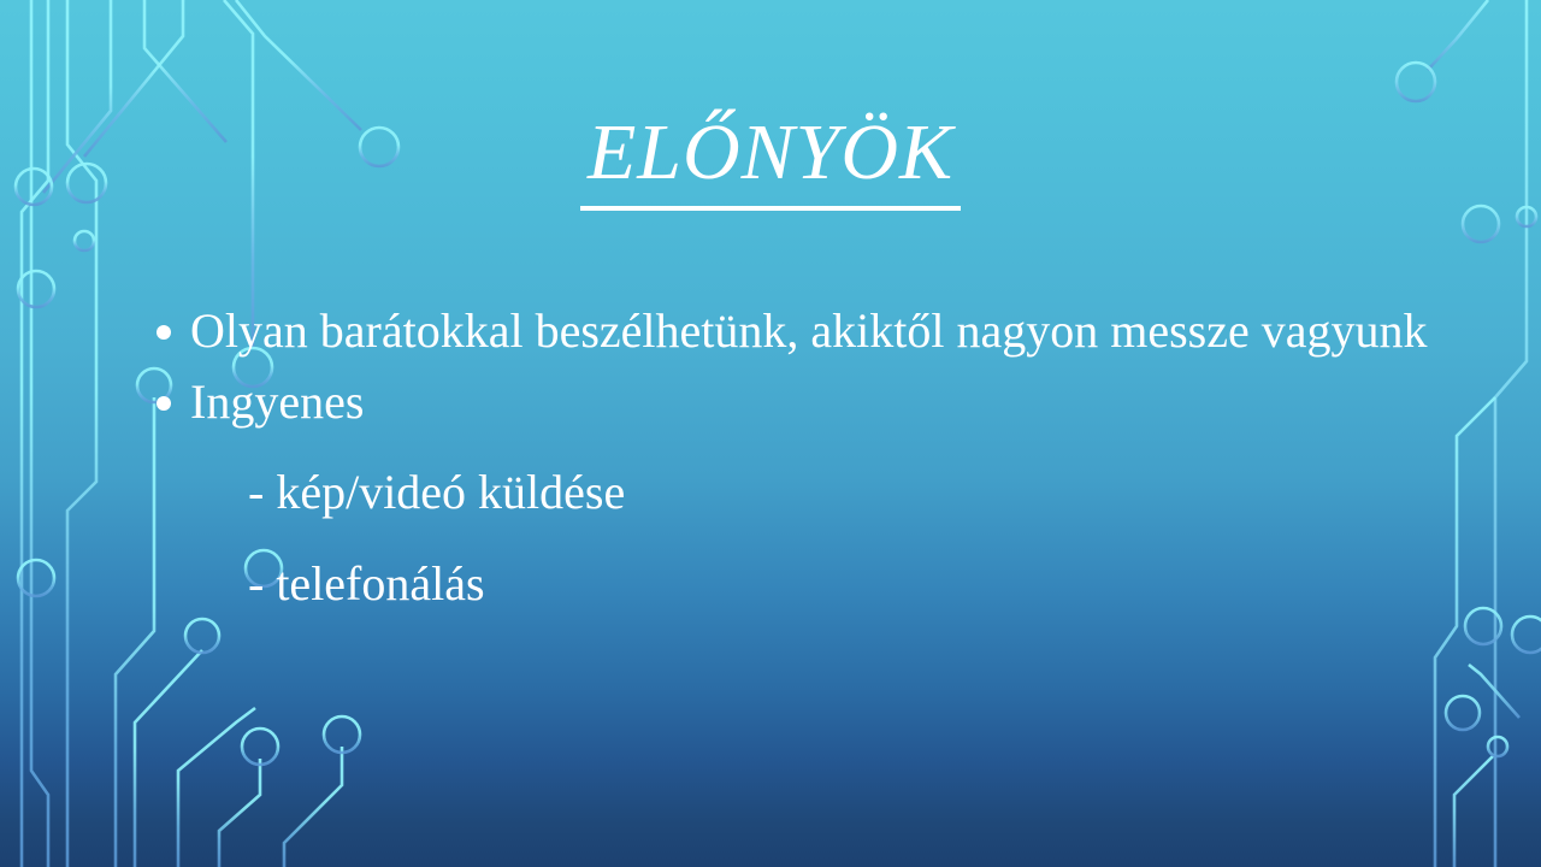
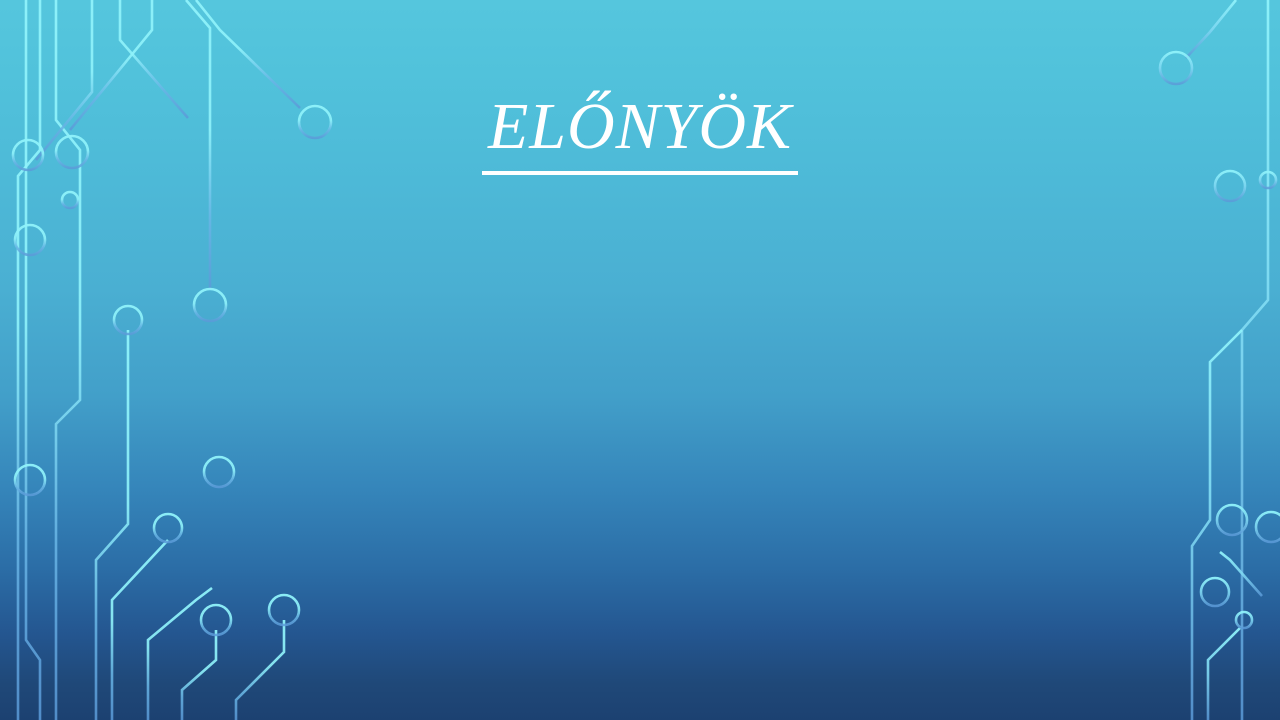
  ELŐNYÖK
- Olyan barátokkal beszélhetünk, akiktől nagyon messze vagyunk
- Ingyenes
- - kép/videó küldése
- - telefonálás
